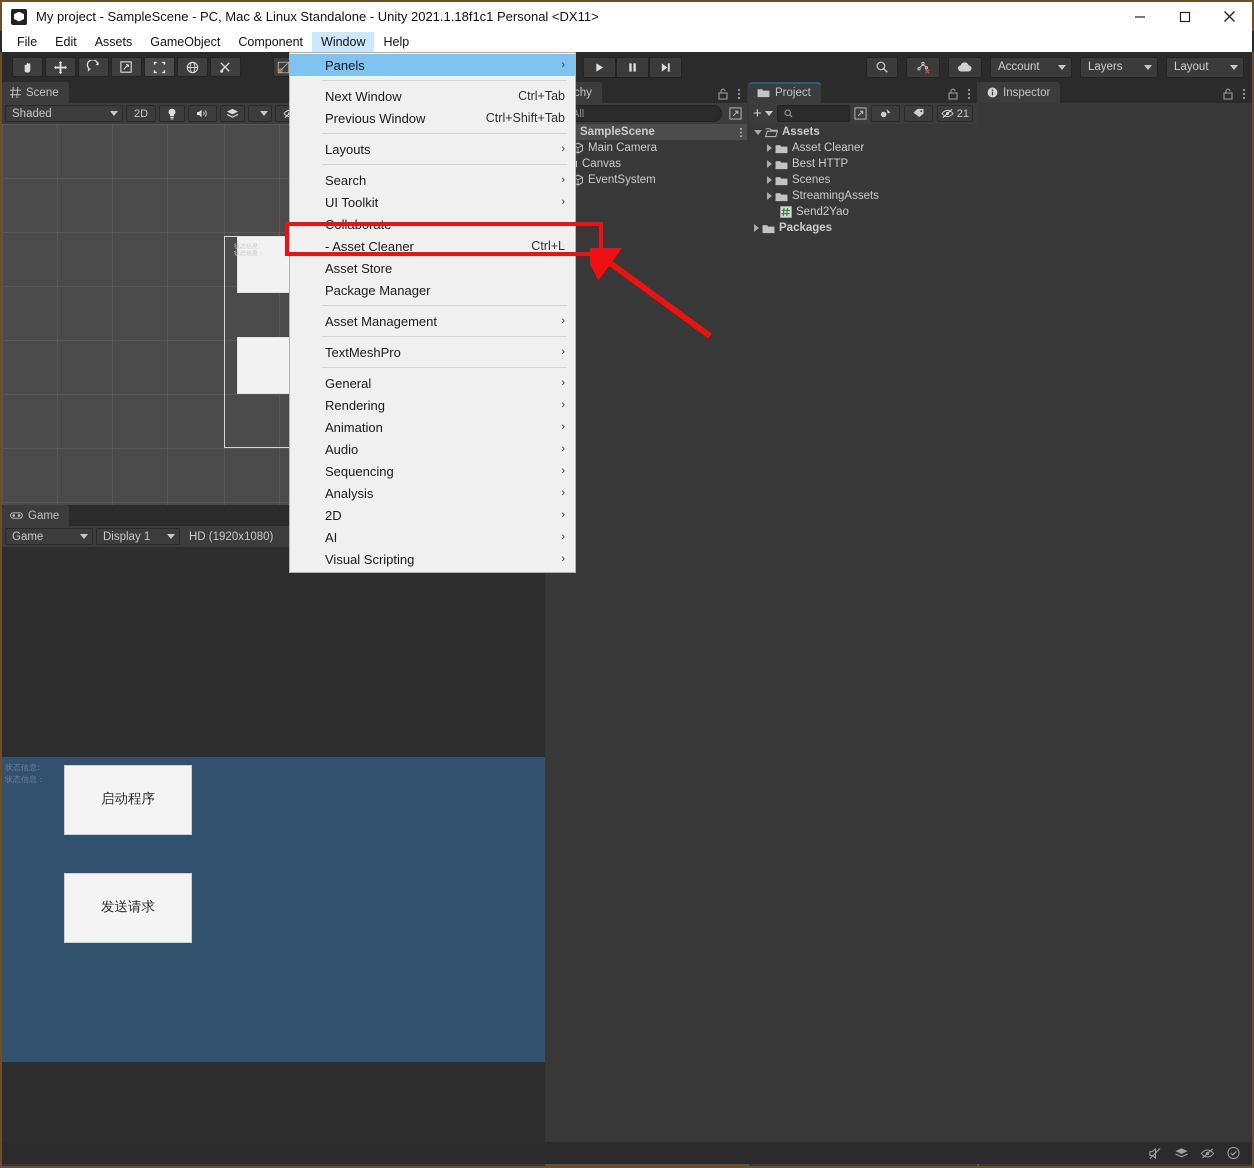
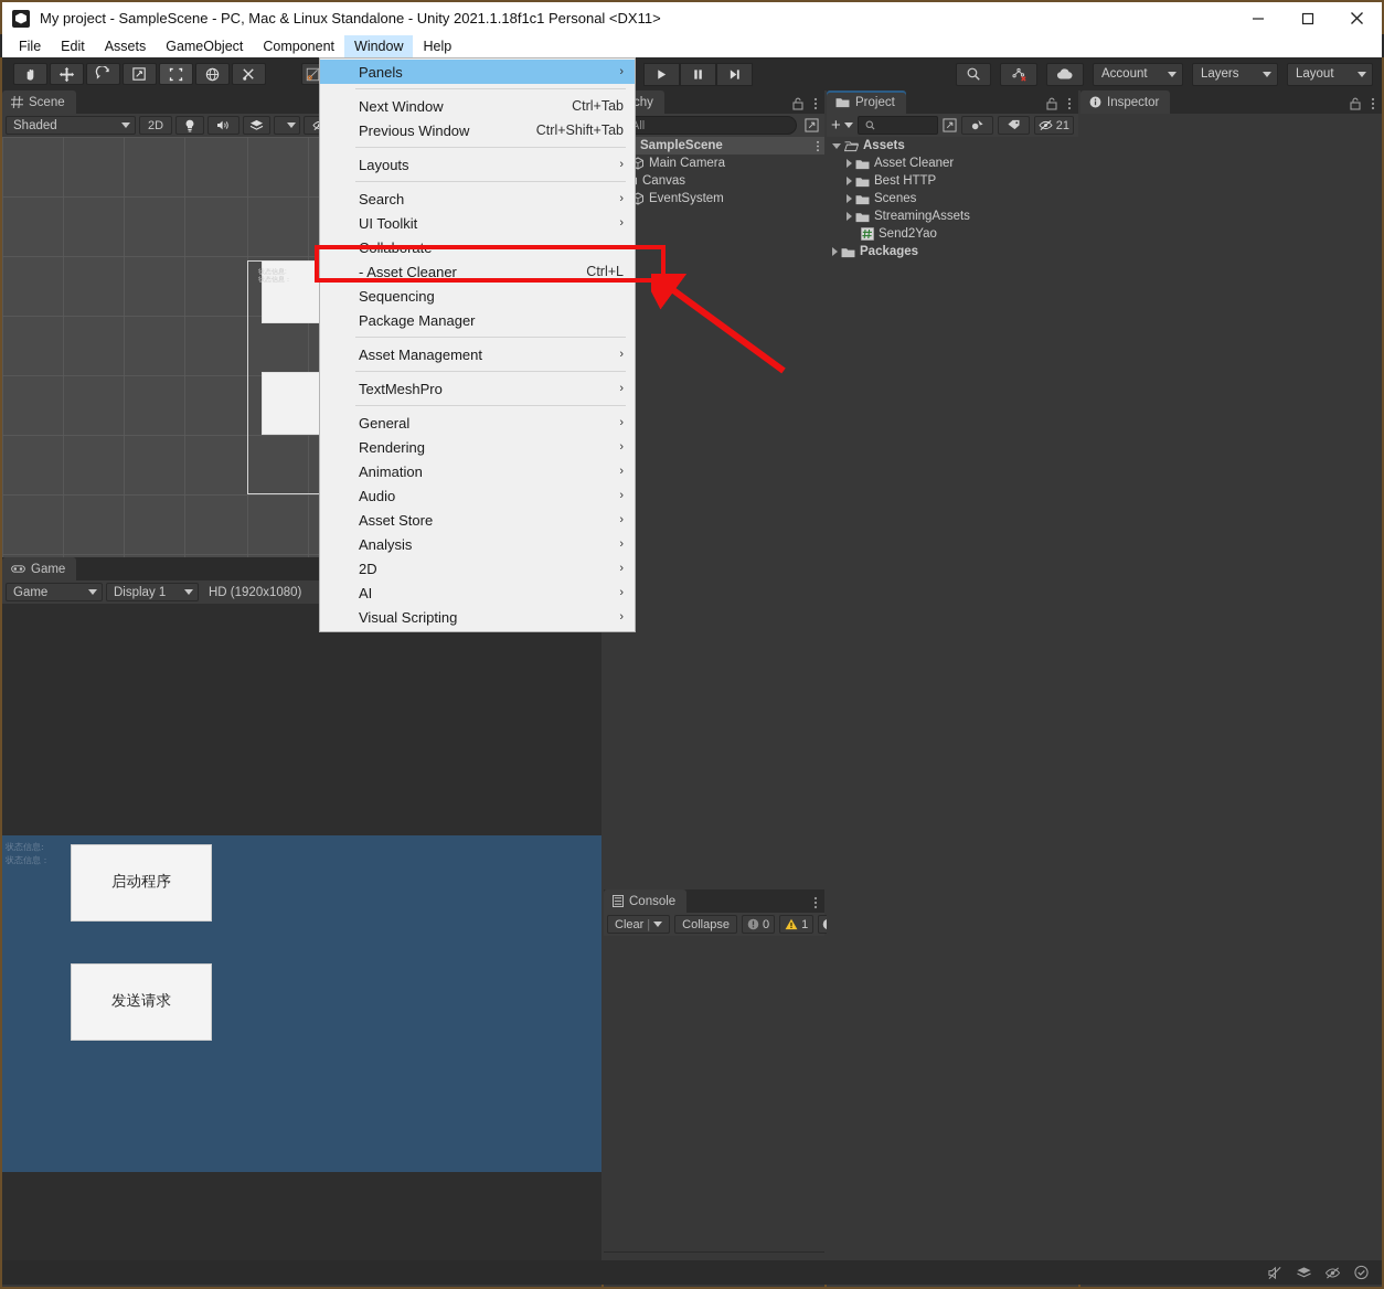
  My project - SampleScene - PC, Mac & Linux Standalone - Unity 2021.1.18f1c1 Personal <DX11>
  File
  Edit
  Assets
  GameObject
  Component
  Window
  Help
  Account
  Layers
  Layout
  Scene
  Shaded
  2D
  Game
  Game
  Display 1
  HD (1920x1080)
  状态信息:
  状态信息：
  启动程序
  发送请求
  SampleScene
  Main Camera
  Canvas
  EventSystem
+ Console
+ Clear
+ |
+ Collapse
+ 0
+ 1
  Project
  +
  21
  Assets
  Asset Cleaner
  Best HTTP
  Scenes
  StreamingAssets
  Send2Yao
  Packages
  Inspector
  Panels
  ›
  Next Window
  Ctrl+Tab
  Previous Window
  Ctrl+Shift+Tab
  Layouts
  ›
  Search
  ›
  UI Toolkit
  ›
  Collaborate
  - Asset Cleaner
  Ctrl+L
- Asset Store
+ Sequencing
  Package Manager
  Asset Management
  ›
  TextMeshPro
  ›
  General
  ›
  Rendering
  ›
  Animation
  ›
  Audio
  ›
- Sequencing
+ Asset Store
  ›
  Analysis
  ›
  2D
  ›
  AI
  ›
  Visual Scripting
  ›
